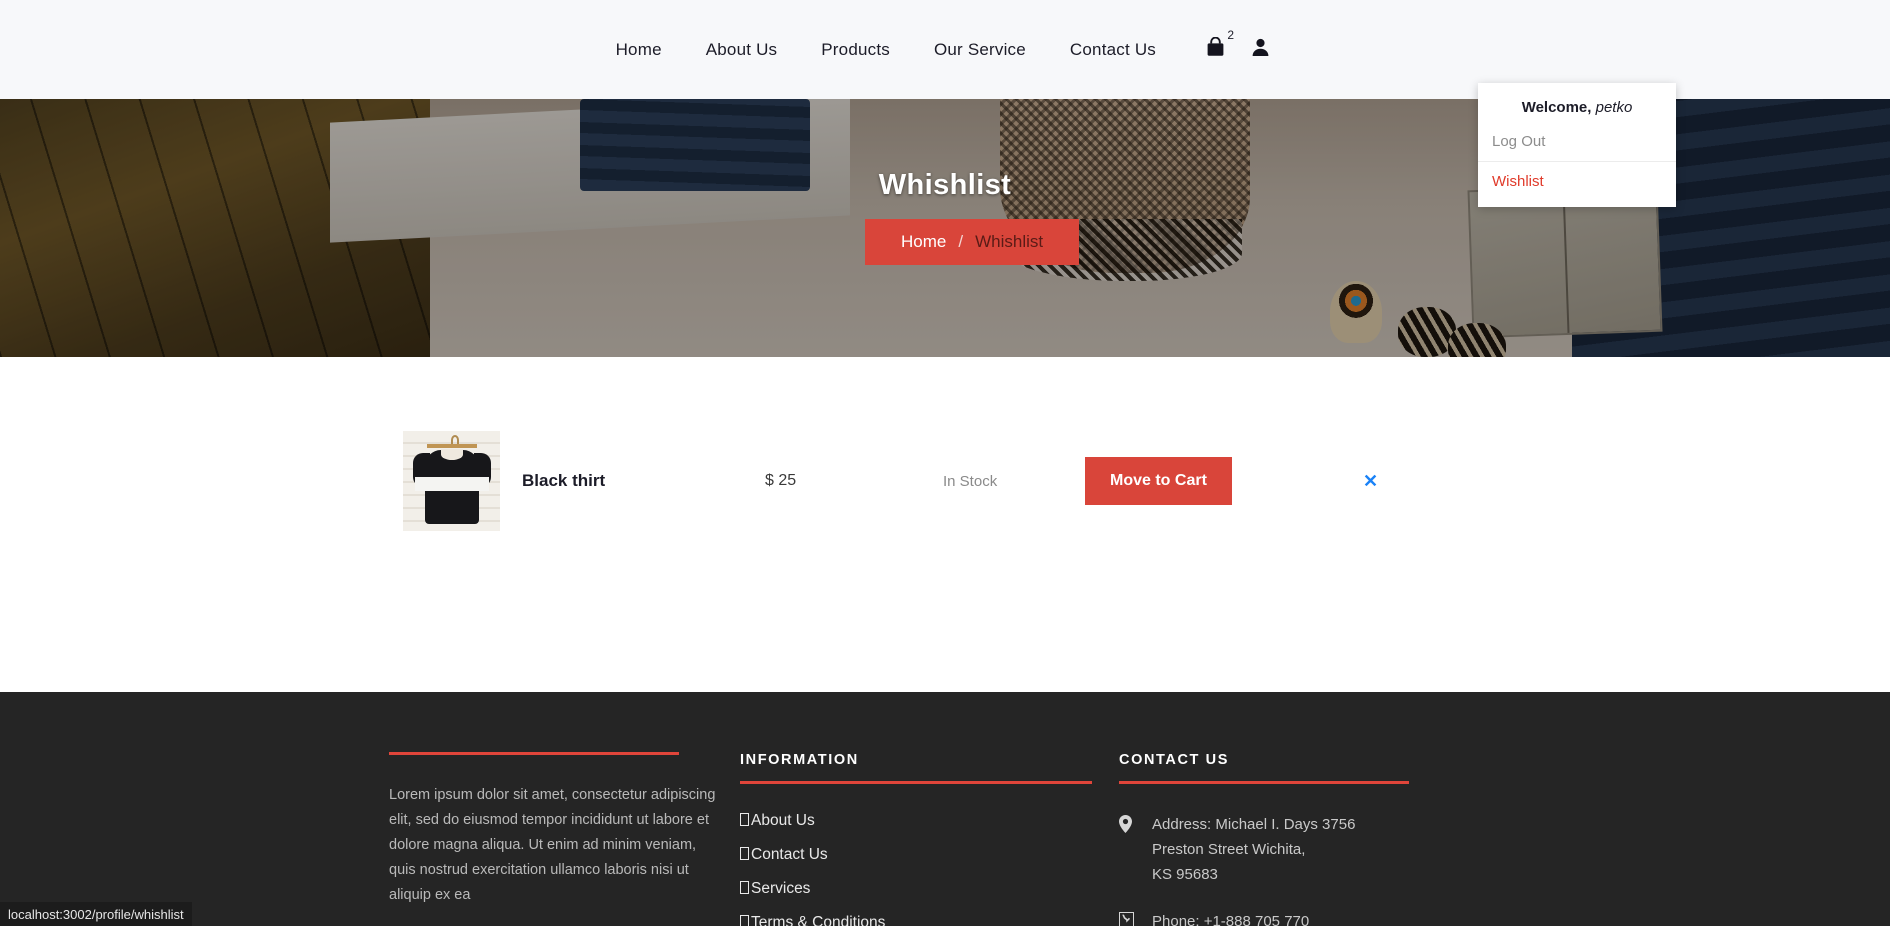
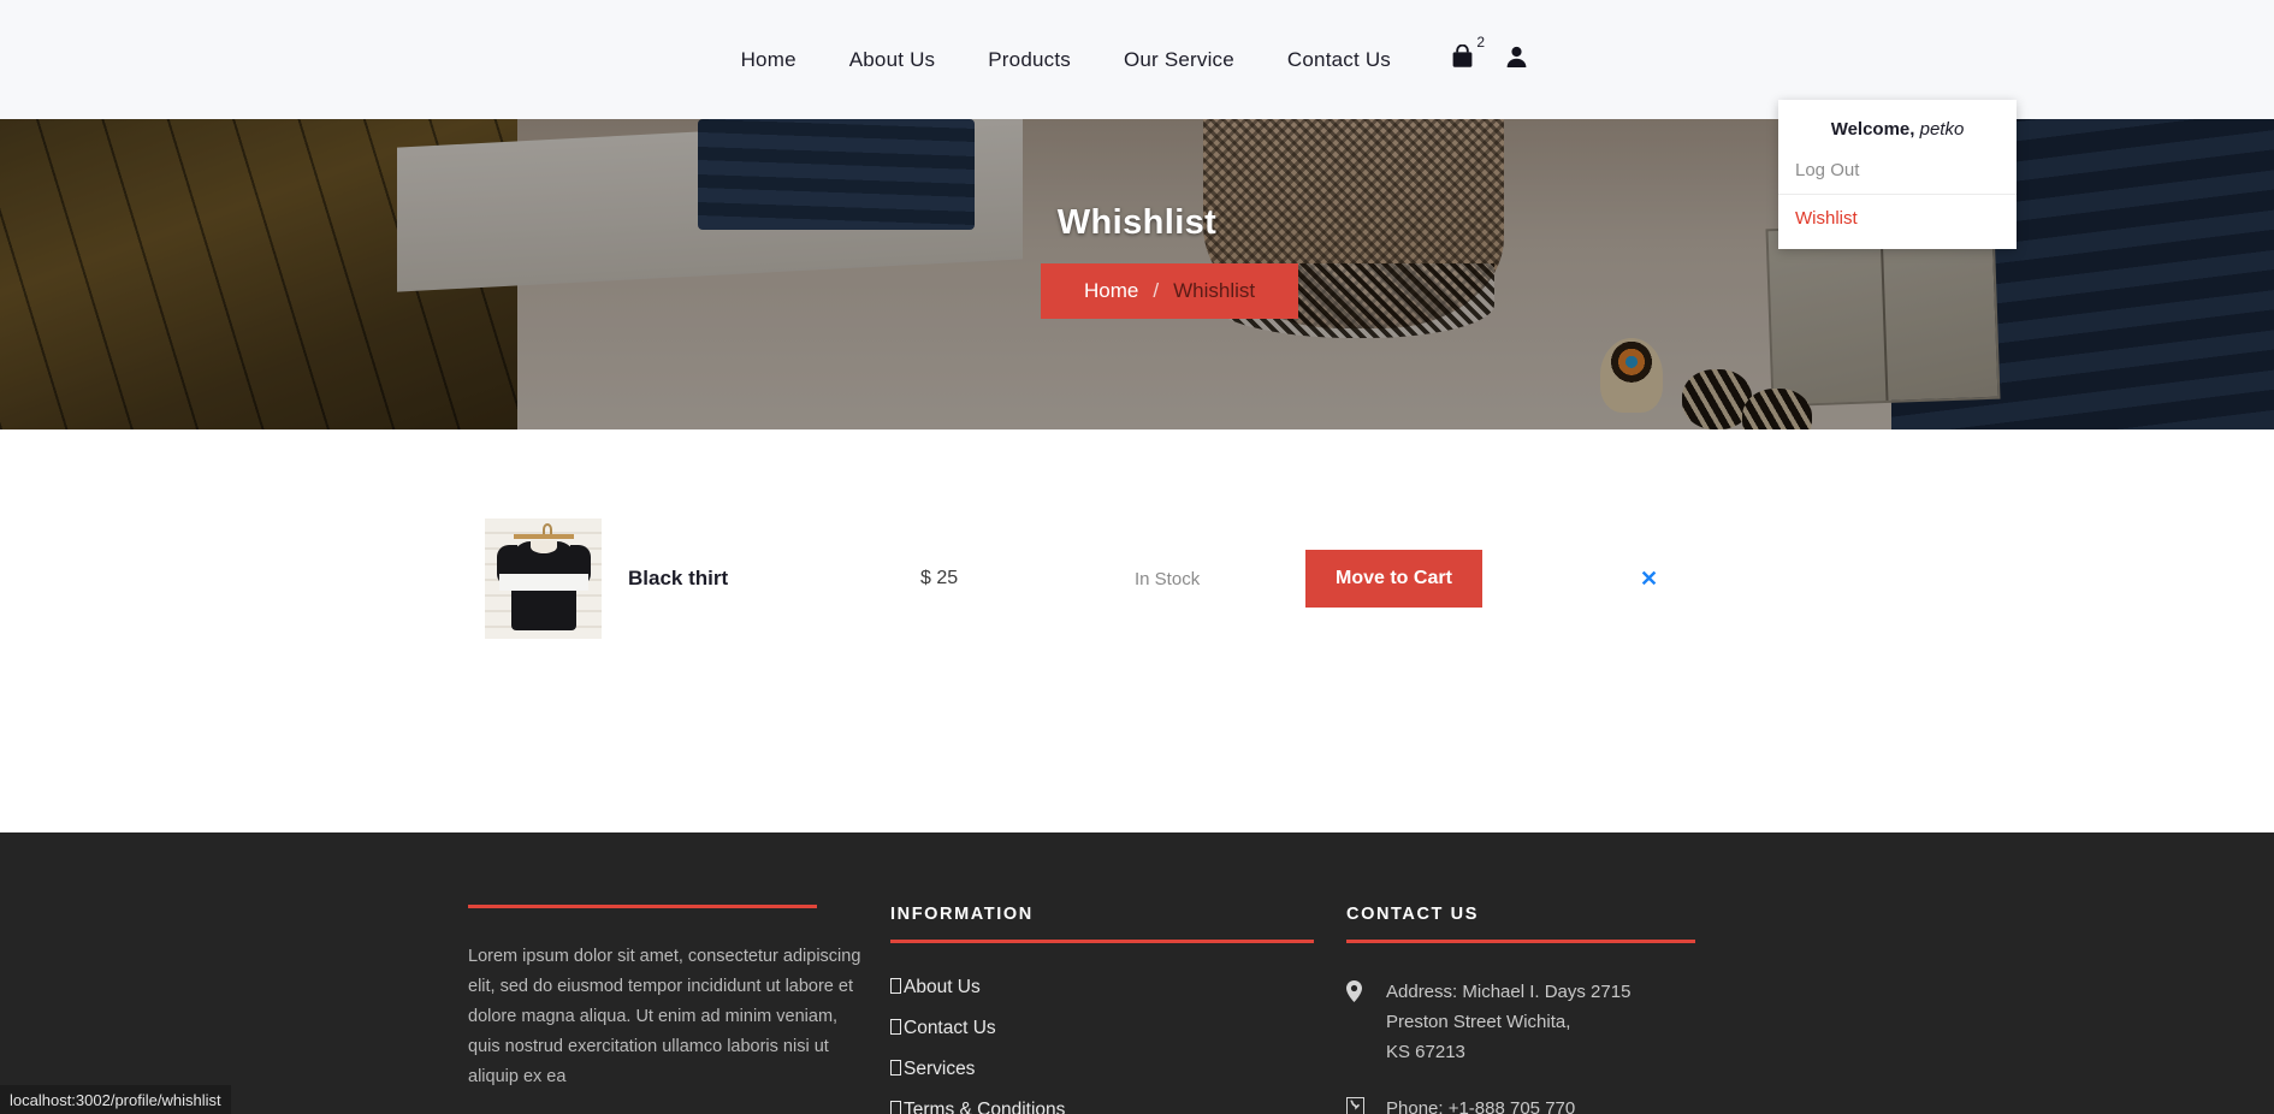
  Home
  About Us
  Products
  Our Service
  Contact Us
  2
  Whishlist
  Home
  /
  Whishlist
  Welcome, petko
  Log Out
  Wishlist
  Black thirt
  $ 25
  In Stock
  Move to Cart
  ✕
  Lorem ipsum dolor sit amet, consectetur adipiscing elit, sed do eiusmod tempor incididunt ut labore et dolore magna aliqua. Ut enim ad minim veniam, quis nostrud exercitation ullamco laboris nisi ut aliquip ex ea
  INFORMATION
  About Us
  Contact Us
  Services
  Terms & Conditions
  CONTACT US
- Address: Michael I. Days 3756
+ Address: Michael I. Days 2715
  Preston Street Wichita,
- KS 95683
+ KS 67213
  Phone: +1-888 705 770
  localhost:3002/profile/whishlist
